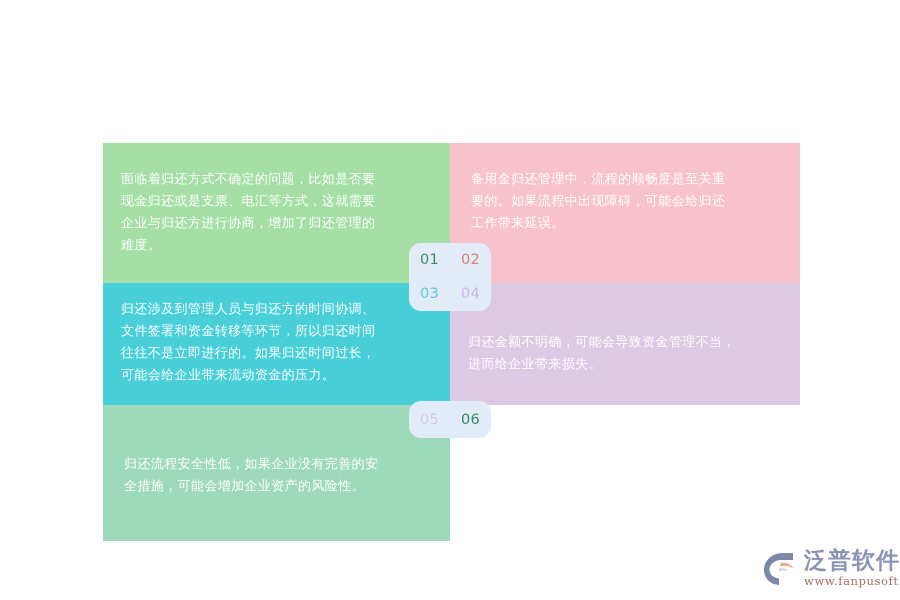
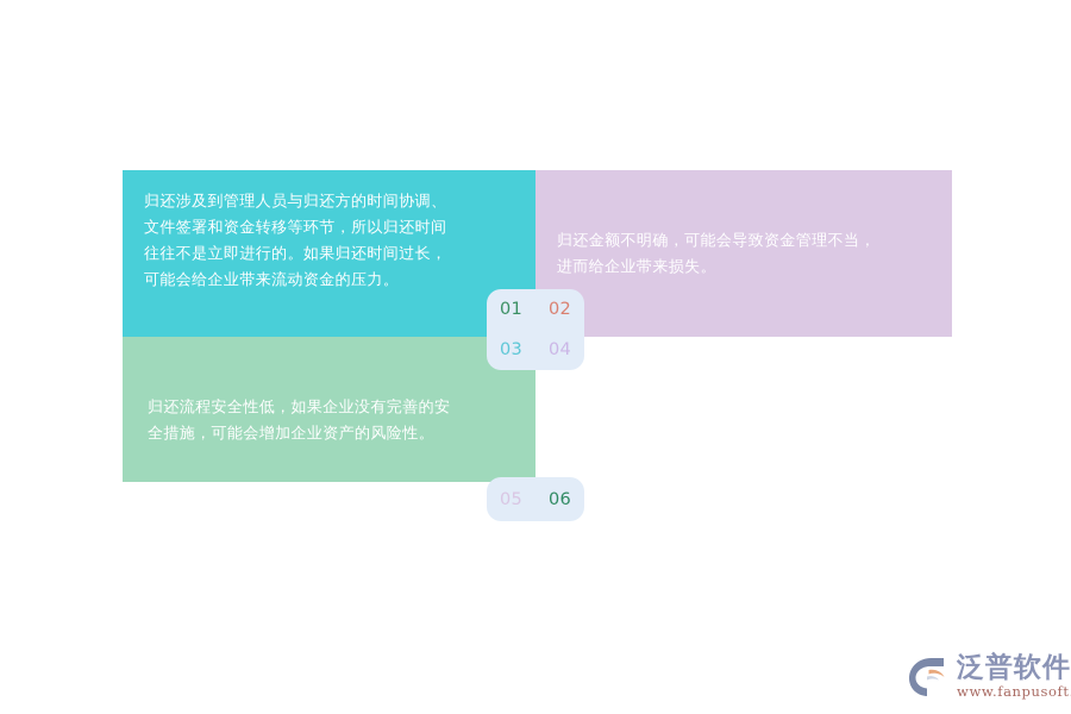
- 面临着归还方式不确定的问题，比如是否要
- 现金归还或是支票、电汇等方式，这就需要
- 企业与归还方进行协商，增加了归还管理的
- 难度。
- 备用金归还管理中，流程的顺畅度是至关重
- 要的。如果流程中出现障碍，可能会给归还
- 工作带来延误。
  归还涉及到管理人员与归还方的时间协调、
  文件签署和资金转移等环节，所以归还时间
  往往不是立即进行的。如果归还时间过长，
  可能会给企业带来流动资金的压力。
  归还金额不明确，可能会导致资金管理不当，
  进而给企业带来损失。
  归还流程安全性低，如果企业没有完善的安
  全措施，可能会增加企业资产的风险性。
  01
  02
  03
  04
  05
  06
  泛普软件
  www.fanpusoft
